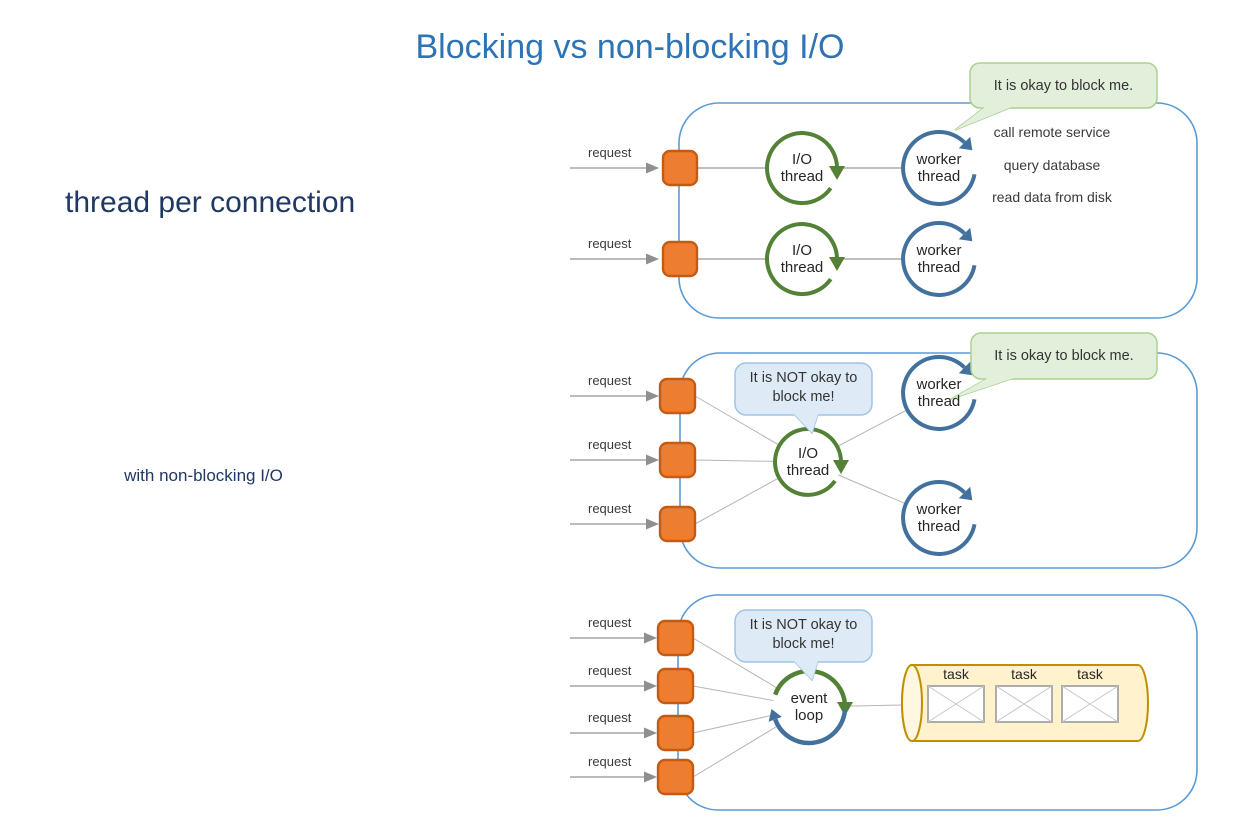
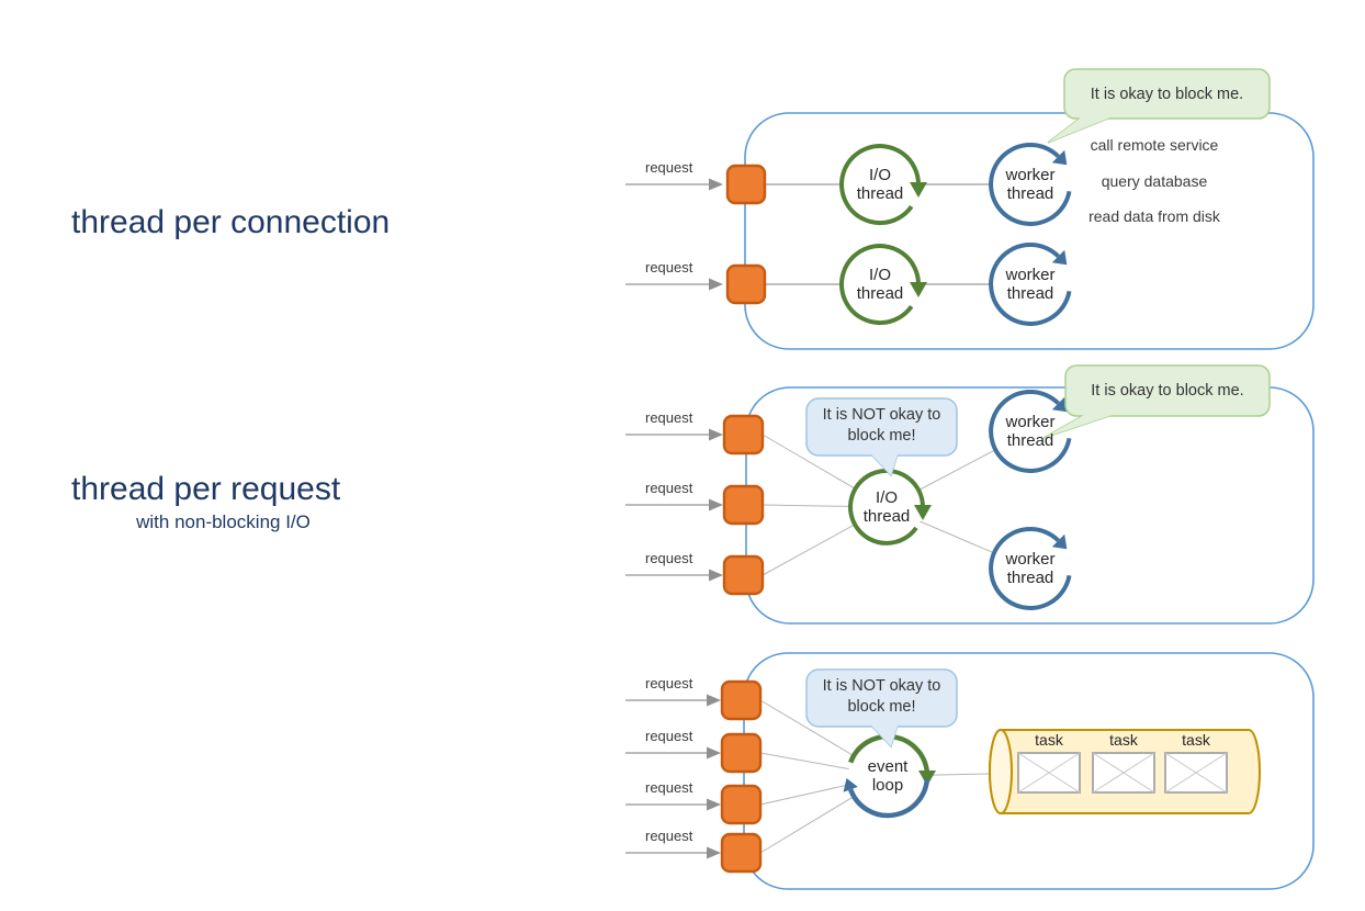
- Blocking vs non-blocking I/O
  thread per connection
+ thread per request
  with non-blocking I/O
  request
  request
  request
  request
  request
  request
  request
  request
  request
  I/O
  thread
  worker
  thread
  I/O
  thread
  worker
  thread
  I/O
  thread
  worker
  thread
  worker
  thread
  event
  loop
  It is okay to block me.
  It is okay to block me.
  It is NOT okay to
  block me!
  It is NOT okay to
  block me!
  call remote service
  query database
  read data from disk
  task
  task
  task
